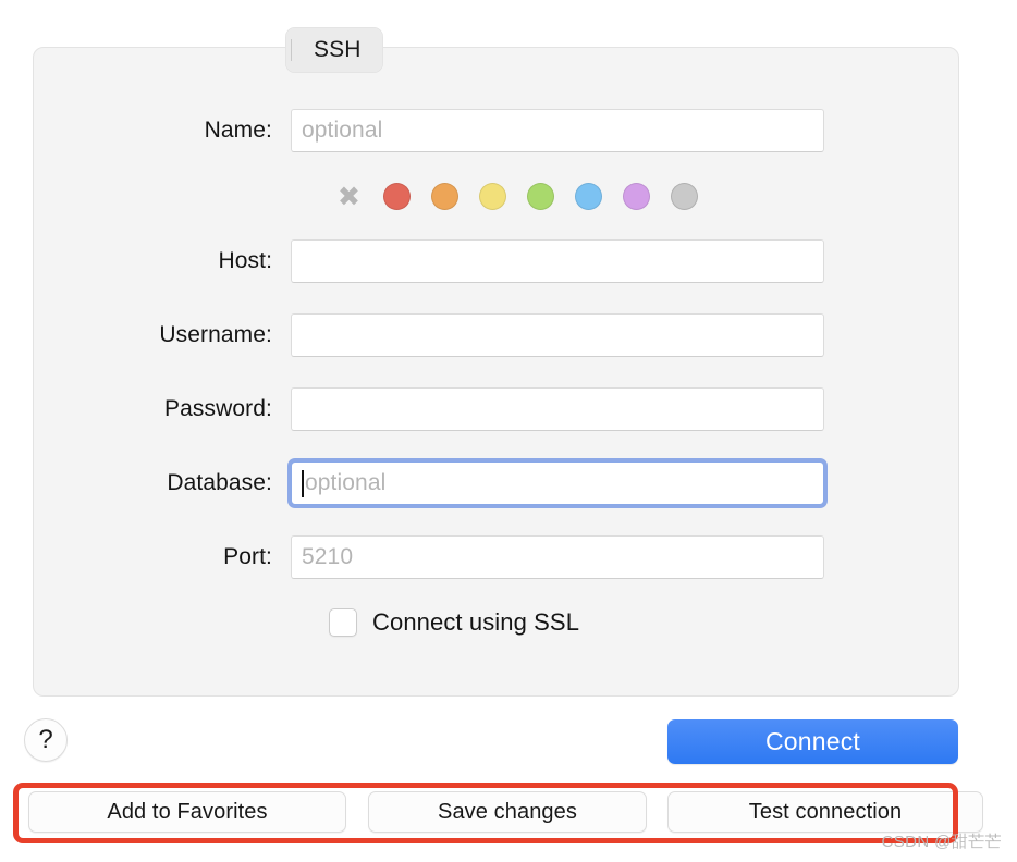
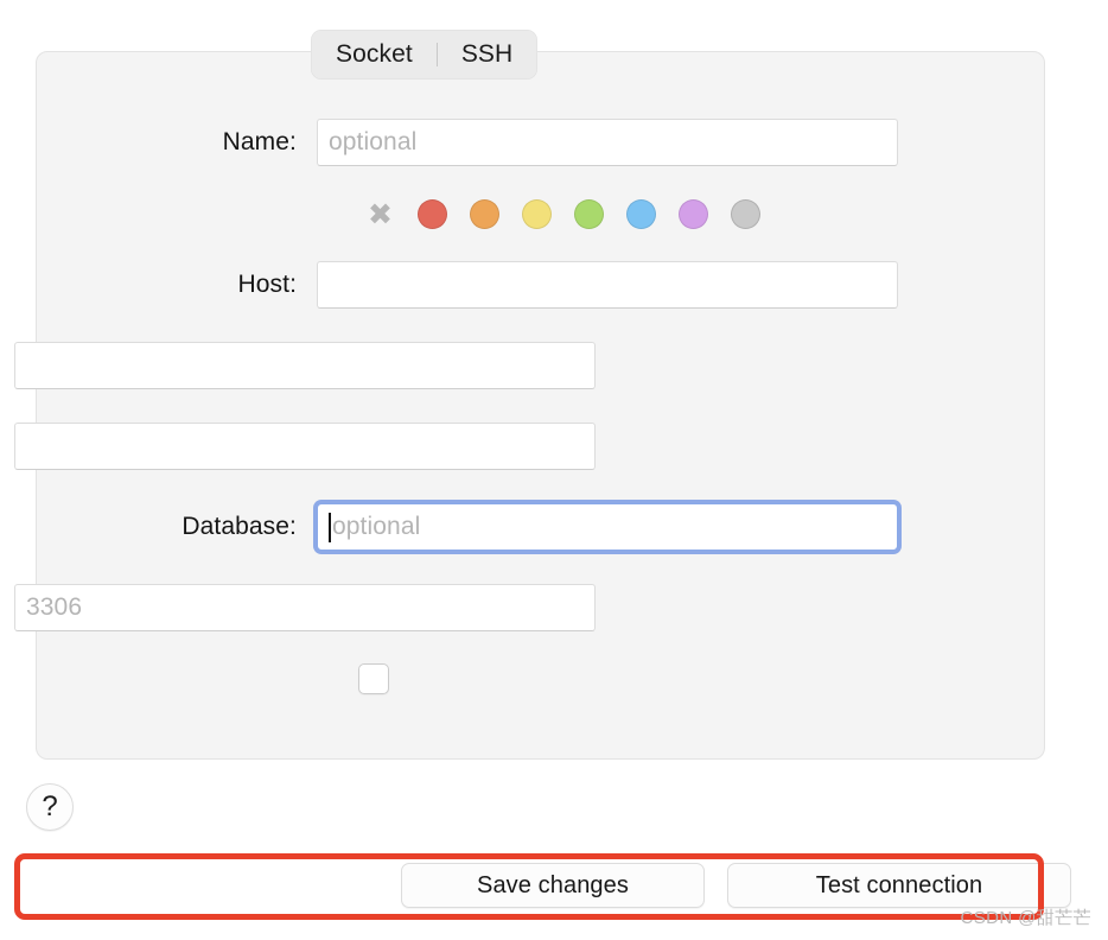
+ Socket
  SSH
  Name:
  optional
  ✖
  Host:
- Username:
- Password:
  Database:
  optional
- Port:
- 5210
+ 3306
- Connect using SSL
  ?
- Connect
- Add to Favorites
  Save changes
  Test connection
  CSDN @甜芒芒
